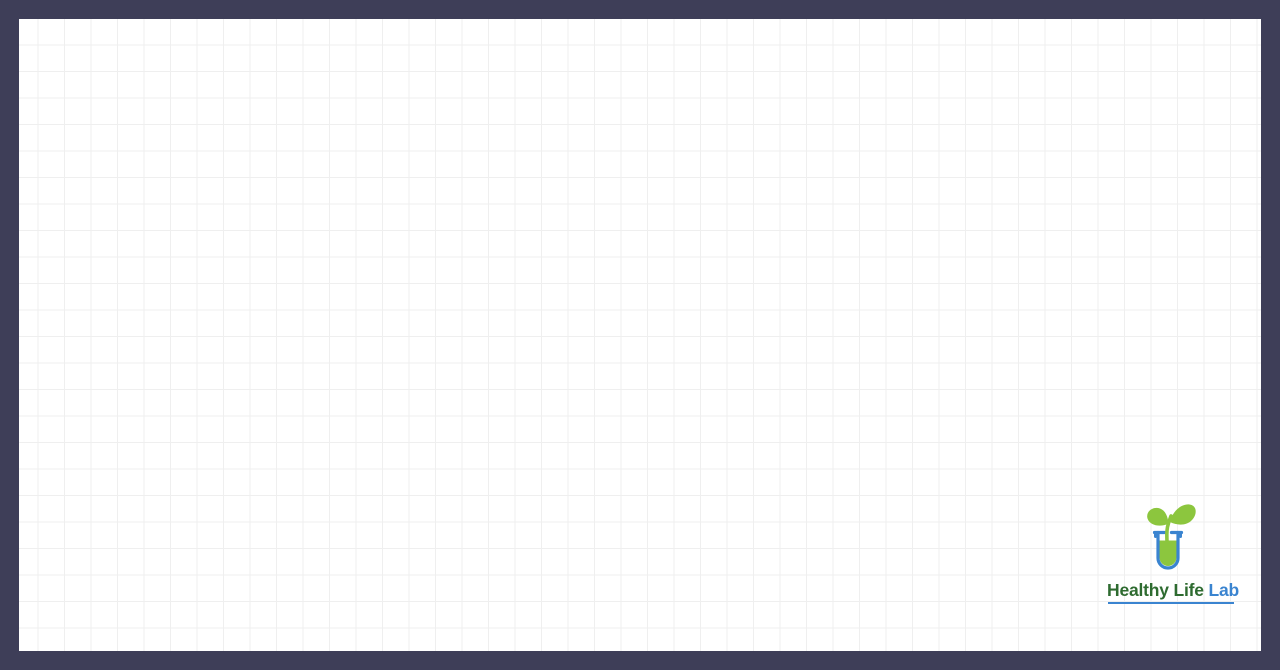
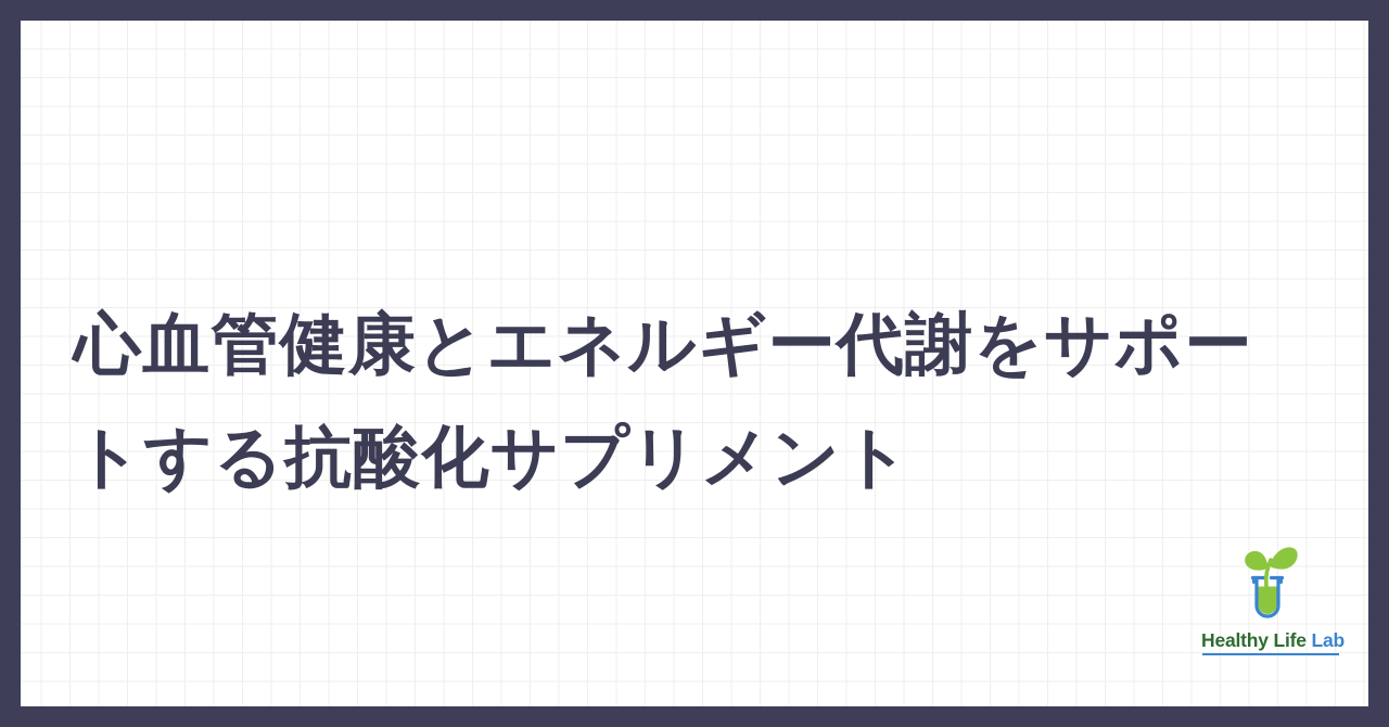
+ 心血管健康とエネルギー代謝をサポートする抗酸化サプリメント
  Healthy Life Lab
